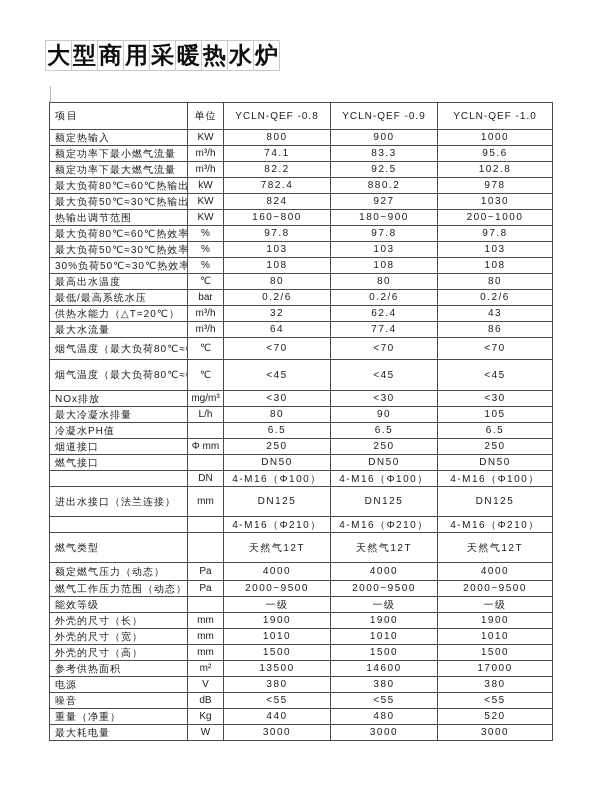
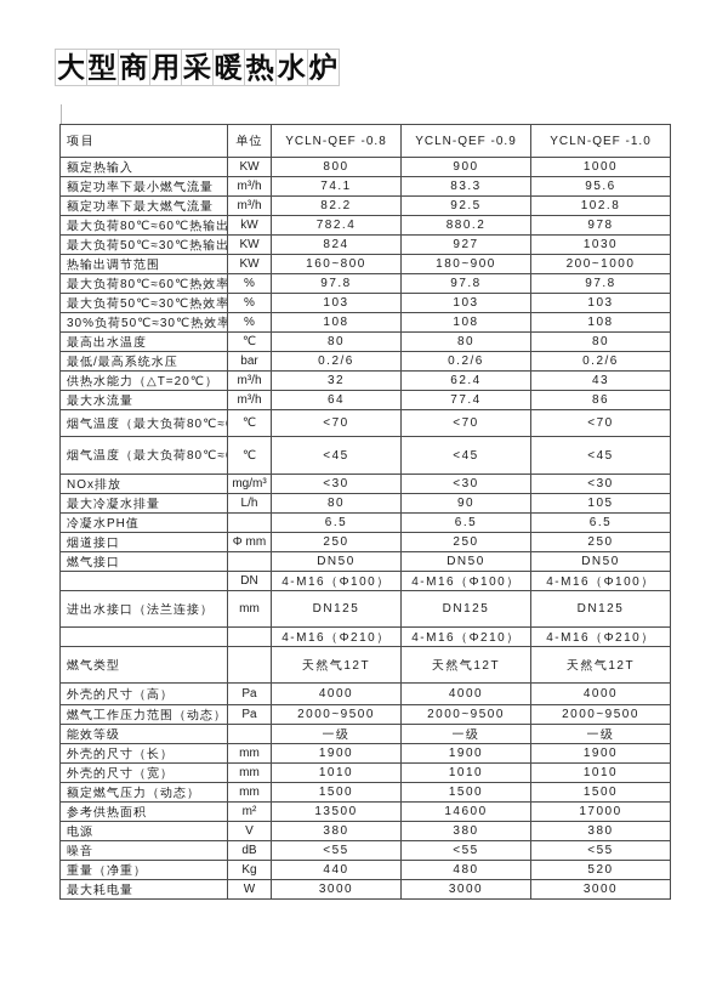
  大
  型
  商
  用
  采
  暖
  热
  水
  炉
  项目	单位	YCLN-QEF -0.8	YCLN-QEF -0.9	YCLN-QEF -1.0
  额定热输入	KW	800	900	1000
  额定功率下最小燃气流量	m³/h	74.1	83.3	95.6
  额定功率下最大燃气流量	m³/h	82.2	92.5	102.8
  最大负荷80℃≈60℃热输出	kW	782.4	880.2	978
  最大负荷50℃≈30℃热输出	KW	824	927	1030
  热输出调节范围	KW	160~800	180~900	200~1000
  最大负荷80℃≈60℃热效率	%	97.8	97.8	97.8
  最大负荷50℃≈30℃热效率	%	103	103	103
  30%负荷50℃≈30℃热效率	%	108	108	108
  最高出水温度	℃	80	80	80
  最低/最高系统水压	bar	0.2/6	0.2/6	0.2/6
  供热水能力（△T=20℃）	m³/h	32	62.4	43
  最大水流量	m³/h	64	77.4	86
  烟气温度（最大负荷80℃≈	℃	<70	<70	<70
  烟气温度（最大负荷80℃≈	℃	<45	<45	<45
  NOx排放	mg/m³	<30	<30	<30
  最大冷凝水排量	L/h	80	90	105
  冷凝水PH值		6.5	6.5	6.5
  烟道接口	Φ mm	250	250	250
  燃气接口		DN50	DN50	DN50
  	DN	4-M16（Φ100）	4-M16（Φ100）	4-M16（Φ100）
  进出水接口（法兰连接）	mm	DN125	DN125	DN125
  		4-M16（Φ210）	4-M16（Φ210）	4-M16（Φ210）
  燃气类型		天然气12T	天然气12T	天然气12T
- 额定燃气压力（动态）	Pa	4000	4000	4000
+ 外壳的尺寸（高）	Pa	4000	4000	4000
  燃气工作压力范围（动态）	Pa	2000~9500	2000~9500	2000~9500
  能效等级		一级	一级	一级
  外壳的尺寸（长）	mm	1900	1900	1900
  外壳的尺寸（宽）	mm	1010	1010	1010
- 外壳的尺寸（高）	mm	1500	1500	1500
+ 额定燃气压力（动态）	mm	1500	1500	1500
  参考供热面积	m²	13500	14600	17000
  电源	V	380	380	380
  噪音	dB	<55	<55	<55
  重量（净重）	Kg	440	480	520
  最大耗电量	W	3000	3000	3000
